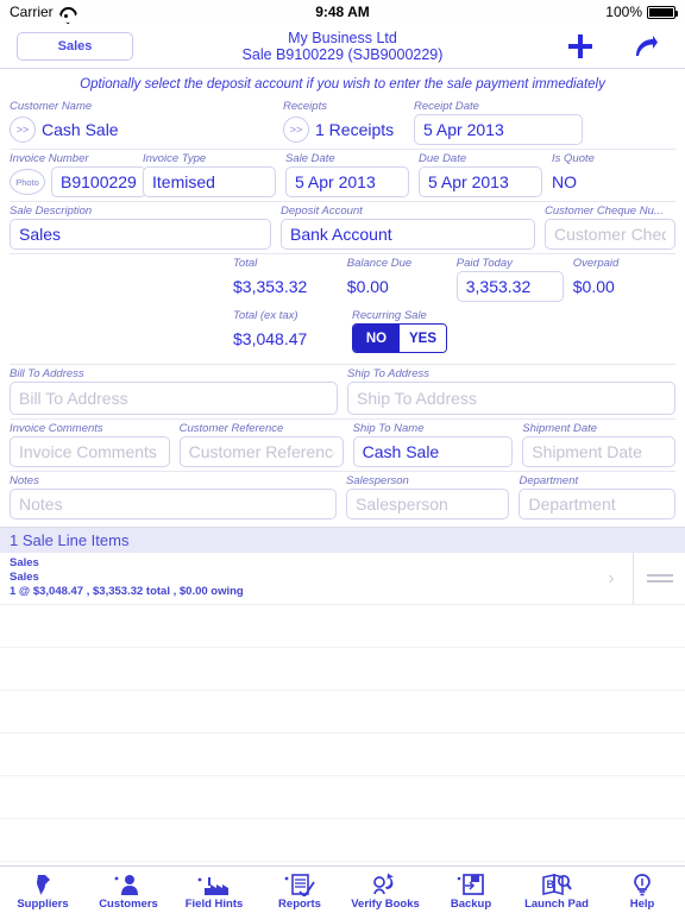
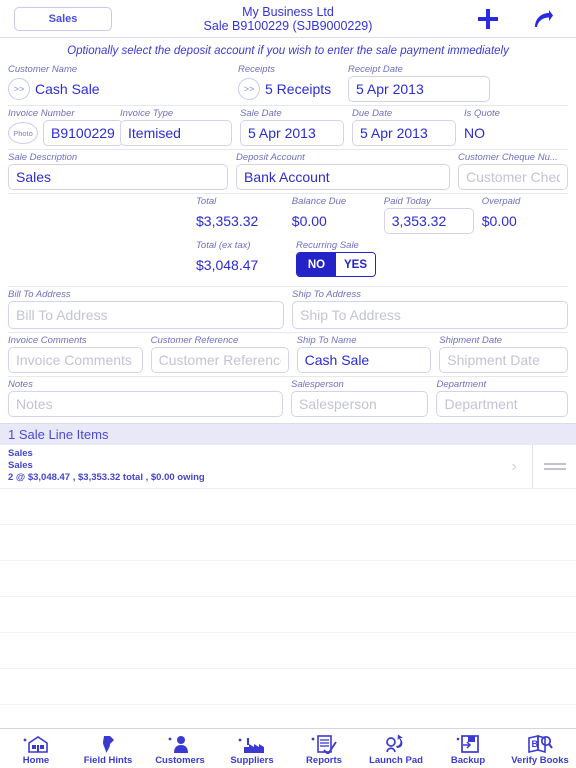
- Carrier
- 9:48 AM
- 100%
  Sales
  My Business Ltd
  Sale B9100229 (SJB9000229)
  Optionally select the deposit account if you wish to enter the sale payment immediately
  Customer Name
  >>
  Cash Sale
  Receipts
  >>
- 1 Receipts
+ 5 Receipts
  Receipt Date
  5 Apr 2013
  Invoice Number
  Photo
  B9100229
  Invoice Type
  Itemised
  Sale Date
  5 Apr 2013
  Due Date
  5 Apr 2013
  Is Quote
  NO
  Sale Description
  Sales
  Deposit Account
  Bank Account
  Customer Cheque Nu...
  Customer Che
  Total
  $3,353.32
  Balance Due
  $0.00
  Paid Today
  3,353.32
  Overpaid
  $0.00
  Total (ex tax)
  $3,048.47
  Recurring Sale
  NO
  YES
  Bill To Address
  Bill To Address
  Ship To Address
  Ship To Address
  Invoice Comments
  Invoice Comments
  Customer Reference
  Customer Referenc
  Ship To Name
  Cash Sale
  Shipment Date
  Shipment Date
  Notes
  Notes
  Salesperson
  Salesperson
  Department
  Department
  1 Sale Line Items
  Sales
  Sales
- 1 @ $3,048.47 , $3,353.32 total , $0.00 owing
+ 2 @ $3,048.47 , $3,353.32 total , $0.00 owing
  ›
+ Home
- Suppliers
+ Field Hints
  Customers
- Field Hints
+ Suppliers
  Reports
- Verify Books
+ Launch Pad
  Backup
  B
- Launch Pad
+ Verify Books
- Help
